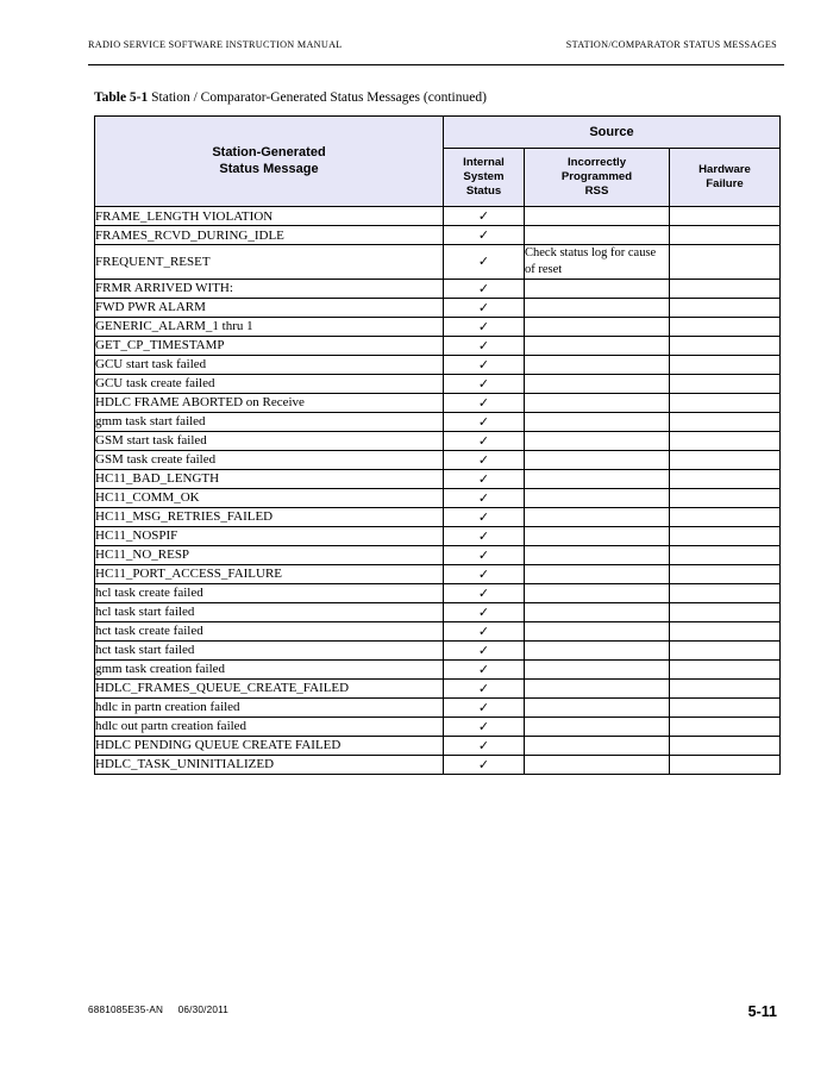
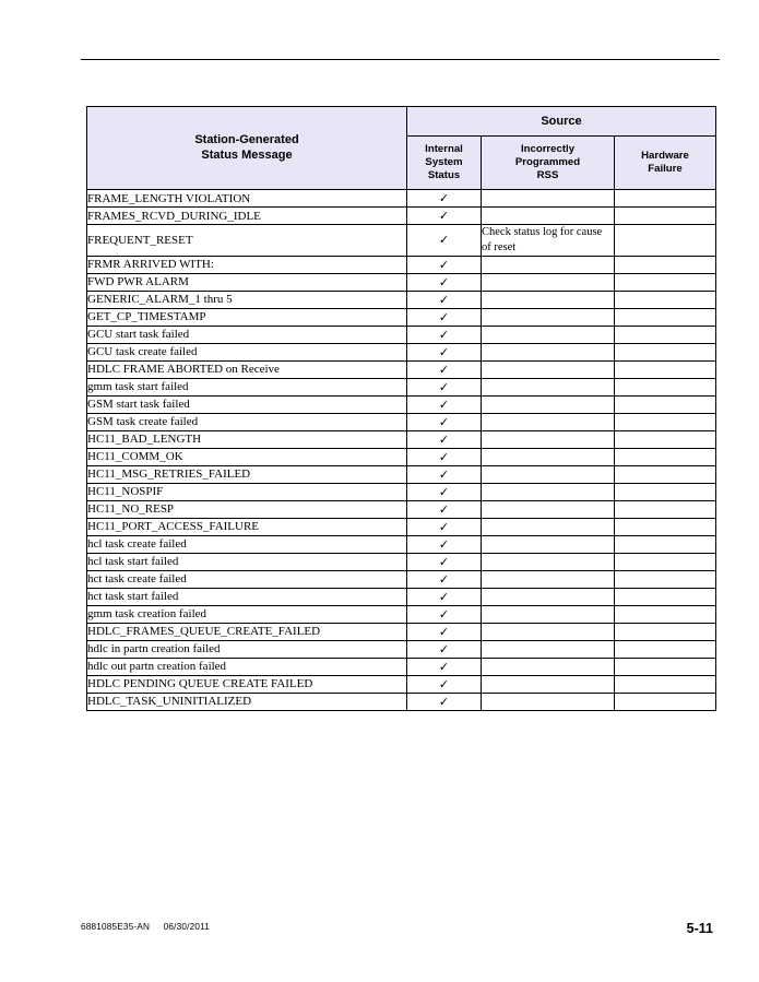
- RADIO SERVICE SOFTWARE INSTRUCTION MANUAL
- STATION/COMPARATOR STATUS MESSAGES
- Table 5-1 Station / Comparator-Generated Status Messages (continued)
  Station-GeneratedStatus Message	Source
  InternalSystemStatus	IncorrectlyProgrammedRSS	HardwareFailure
  FRAME_LENGTH VIOLATION	✓
  FRAMES_RCVD_DURING_IDLE	✓
  FREQUENT_RESET	✓	Check status log for cause of reset
  FRMR ARRIVED WITH:	✓
  FWD PWR ALARM	✓
- GENERIC_ALARM_1 thru 1	✓
+ GENERIC_ALARM_1 thru 5	✓
  GET_CP_TIMESTAMP	✓
  GCU start task failed	✓
  GCU task create failed	✓
  HDLC FRAME ABORTED on Receive	✓
  gmm task start failed	✓
  GSM start task failed	✓
  GSM task create failed	✓
  HC11_BAD_LENGTH	✓
  HC11_COMM_OK	✓
  HC11_MSG_RETRIES_FAILED	✓
  HC11_NOSPIF	✓
  HC11_NO_RESP	✓
  HC11_PORT_ACCESS_FAILURE	✓
  hcl task create failed	✓
  hcl task start failed	✓
  hct task create failed	✓
  hct task start failed	✓
  gmm task creation failed	✓
  HDLC_FRAMES_QUEUE_CREATE_FAILED	✓
  hdlc in partn creation failed	✓
  hdlc out partn creation failed	✓
  HDLC PENDING QUEUE CREATE FAILED	✓
  HDLC_TASK_UNINITIALIZED	✓
  6881085E35-AN 06/30/2011
  5-11
